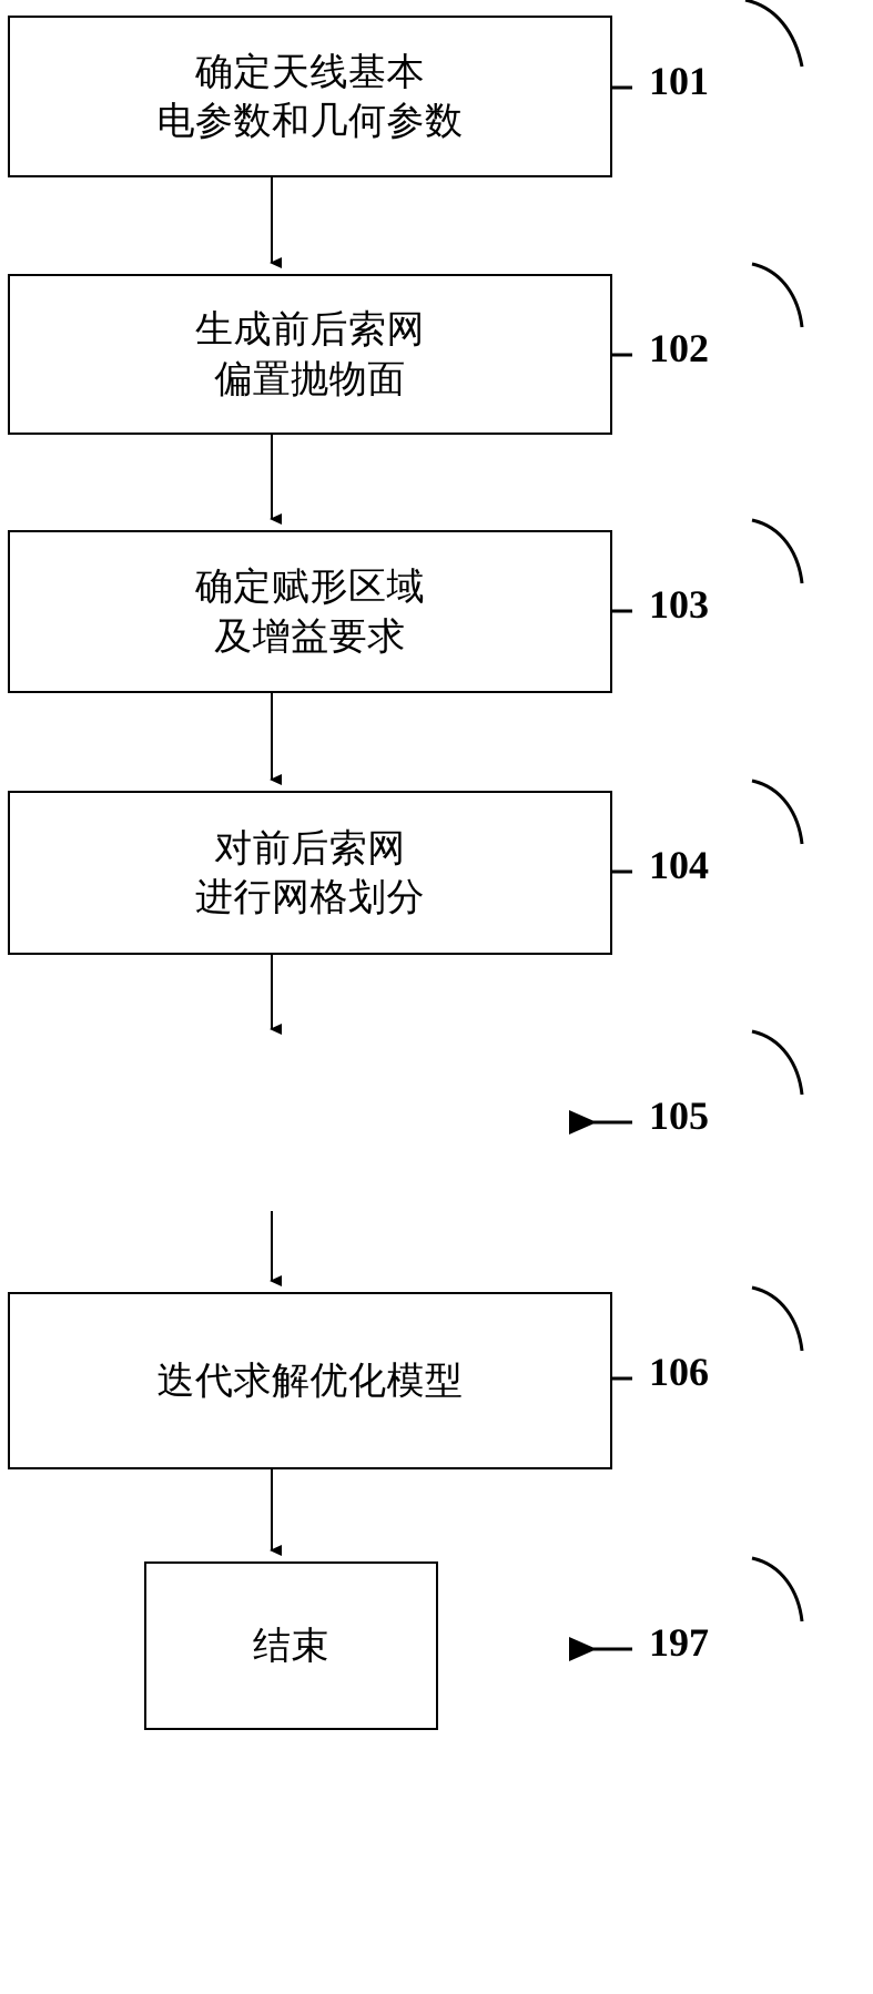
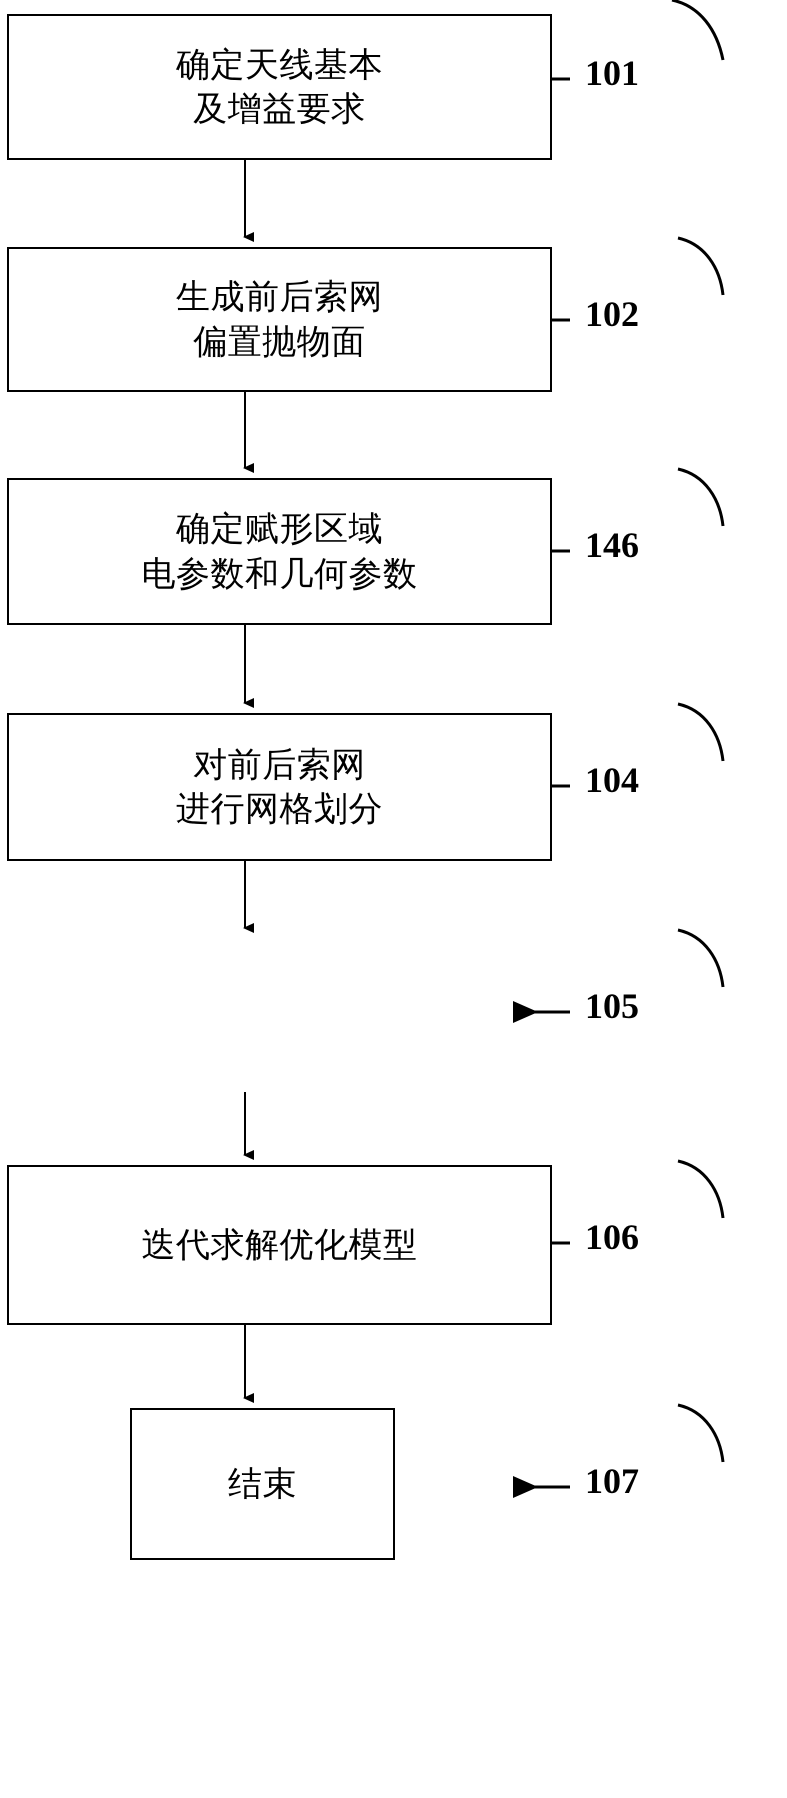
  确定天线基本
- 电参数和几何参数
+ 及增益要求
  101
  生成前后索网
  偏置抛物面
  102
  确定赋形区域
- 及增益要求
+ 电参数和几何参数
- 103
+ 146
  对前后索网
  进行网格划分
  104
  105
  迭代求解优化模型
  106
  结束
- 197
+ 107
